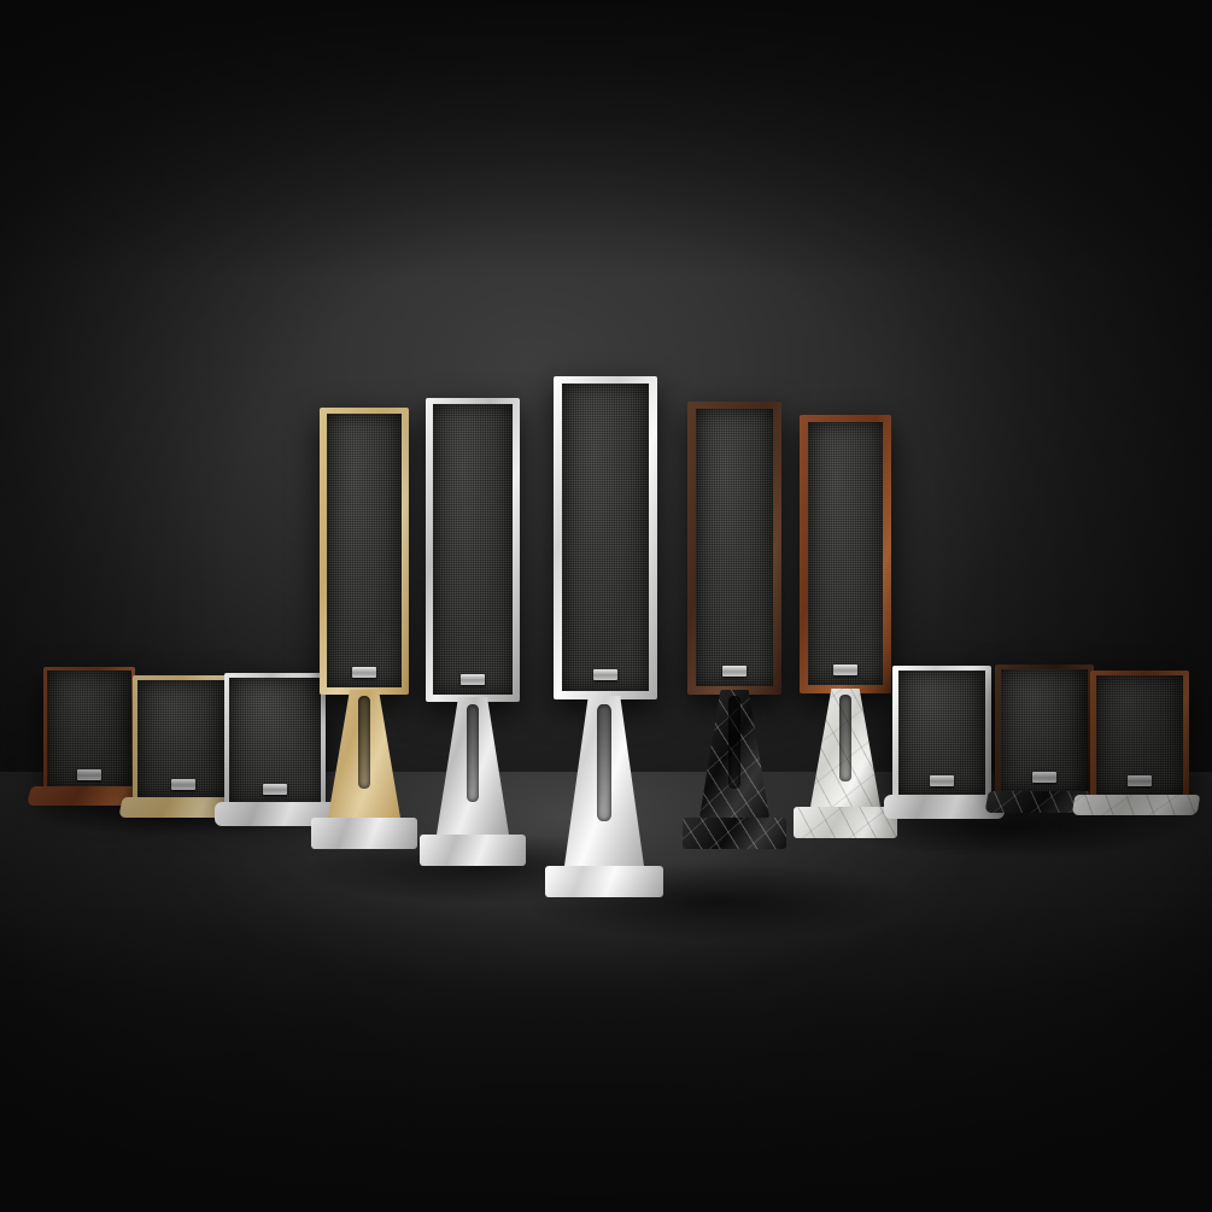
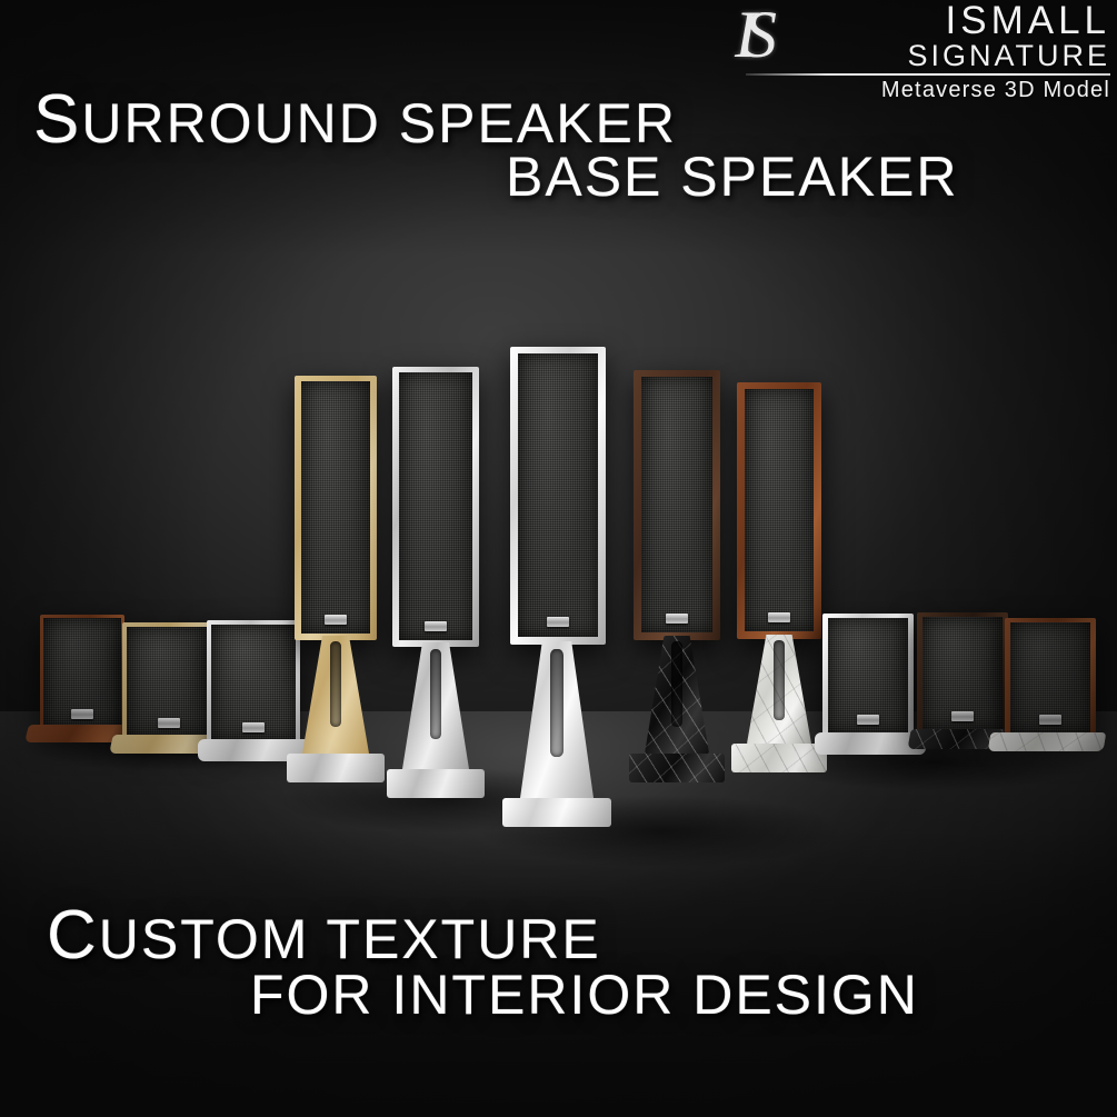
+ IS
+ ISMALL
+ SIGNATURE
+ Metaverse 3D Model
+ SURROUND SPEAKER
+ BASE SPEAKER
+ CUSTOM TEXTURE
+ FOR INTERIOR DESIGN
